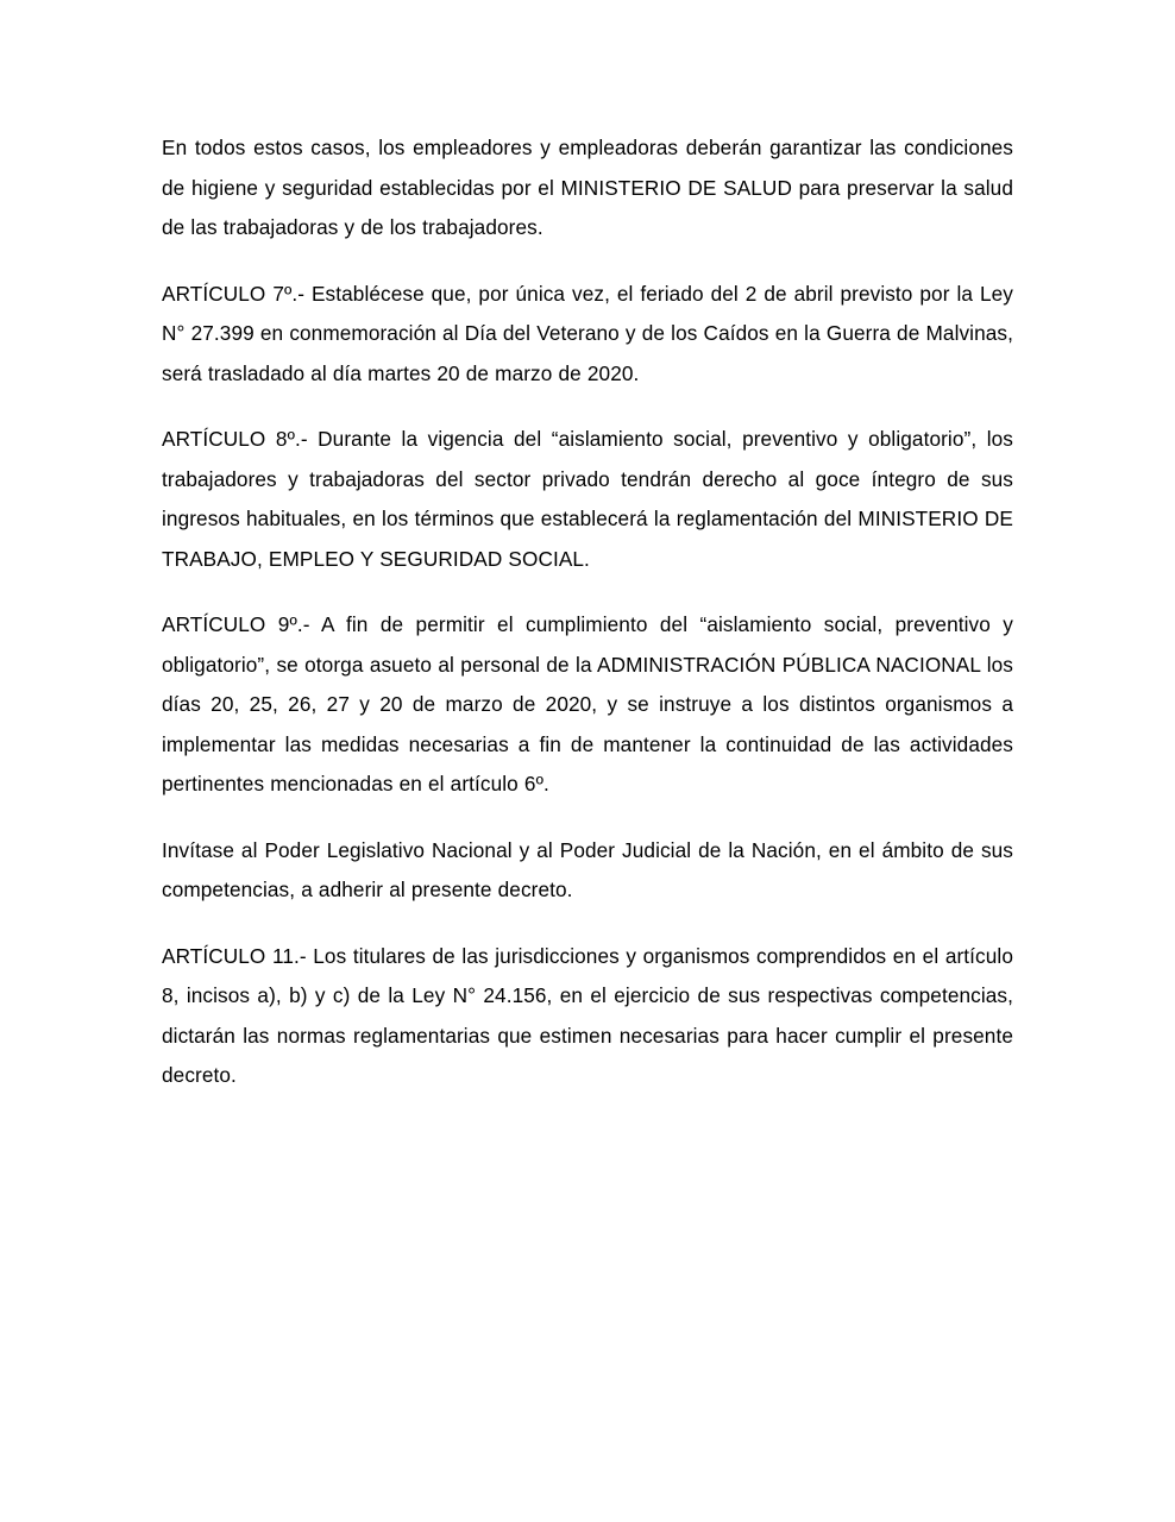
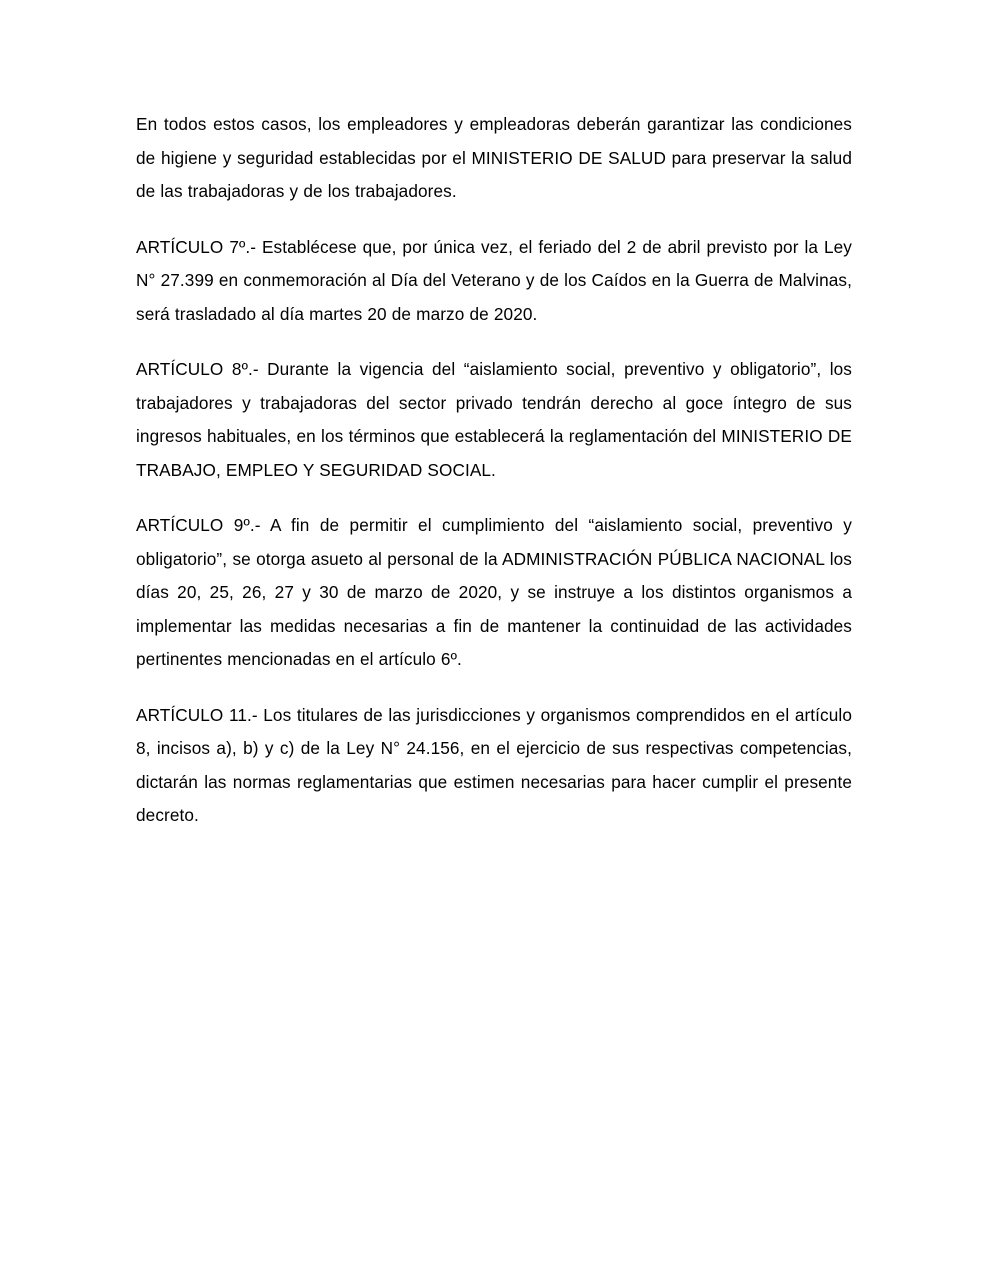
  En todos estos casos, los empleadores y empleadoras deberán garantizar las condiciones de higiene y seguridad establecidas por el MINISTERIO DE SALUD para preservar la salud de las trabajadoras y de los trabajadores.
  ARTÍCULO 7º.- Establécese que, por única vez, el feriado del 2 de abril previsto por la Ley N° 27.399 en conmemoración al Día del Veterano y de los Caídos en la Guerra de Malvinas, será trasladado al día martes 20 de marzo de 2020.
  ARTÍCULO 8º.- Durante la vigencia del “aislamiento social, preventivo y obligatorio”, los trabajadores y trabajadoras del sector privado tendrán derecho al goce íntegro de sus ingresos habituales, en los términos que establecerá la reglamentación del MINISTERIO DE TRABAJO, EMPLEO Y SEGURIDAD SOCIAL.
- ARTÍCULO 9º.- A fin de permitir el cumplimiento del “aislamiento social, preventivo y obligatorio”, se otorga asueto al personal de la ADMINISTRACIÓN PÚBLICA NACIONAL los días 20, 25, 26, 27 y 20 de marzo de 2020, y se instruye a los distintos organismos a implementar las medidas necesarias a fin de mantener la continuidad de las actividades pertinentes mencionadas en el artículo 6º.
+ ARTÍCULO 9º.- A fin de permitir el cumplimiento del “aislamiento social, preventivo y obligatorio”, se otorga asueto al personal de la ADMINISTRACIÓN PÚBLICA NACIONAL los días 20, 25, 26, 27 y 30 de marzo de 2020, y se instruye a los distintos organismos a implementar las medidas necesarias a fin de mantener la continuidad de las actividades pertinentes mencionadas en el artículo 6º.
- Invítase al Poder Legislativo Nacional y al Poder Judicial de la Nación, en el ámbito de sus competencias, a adherir al presente decreto.
  ARTÍCULO 11.- Los titulares de las jurisdicciones y organismos comprendidos en el artículo 8, incisos a), b) y c) de la Ley N° 24.156, en el ejercicio de sus respectivas competencias, dictarán las normas reglamentarias que estimen necesarias para hacer cumplir el presente decreto.
